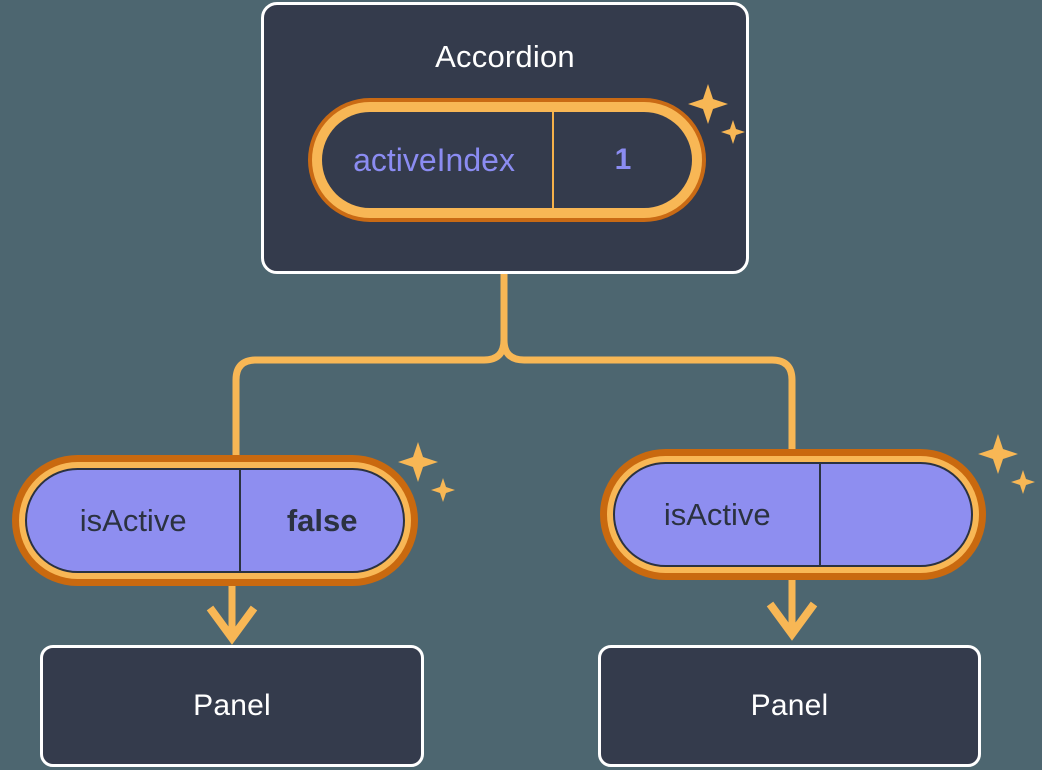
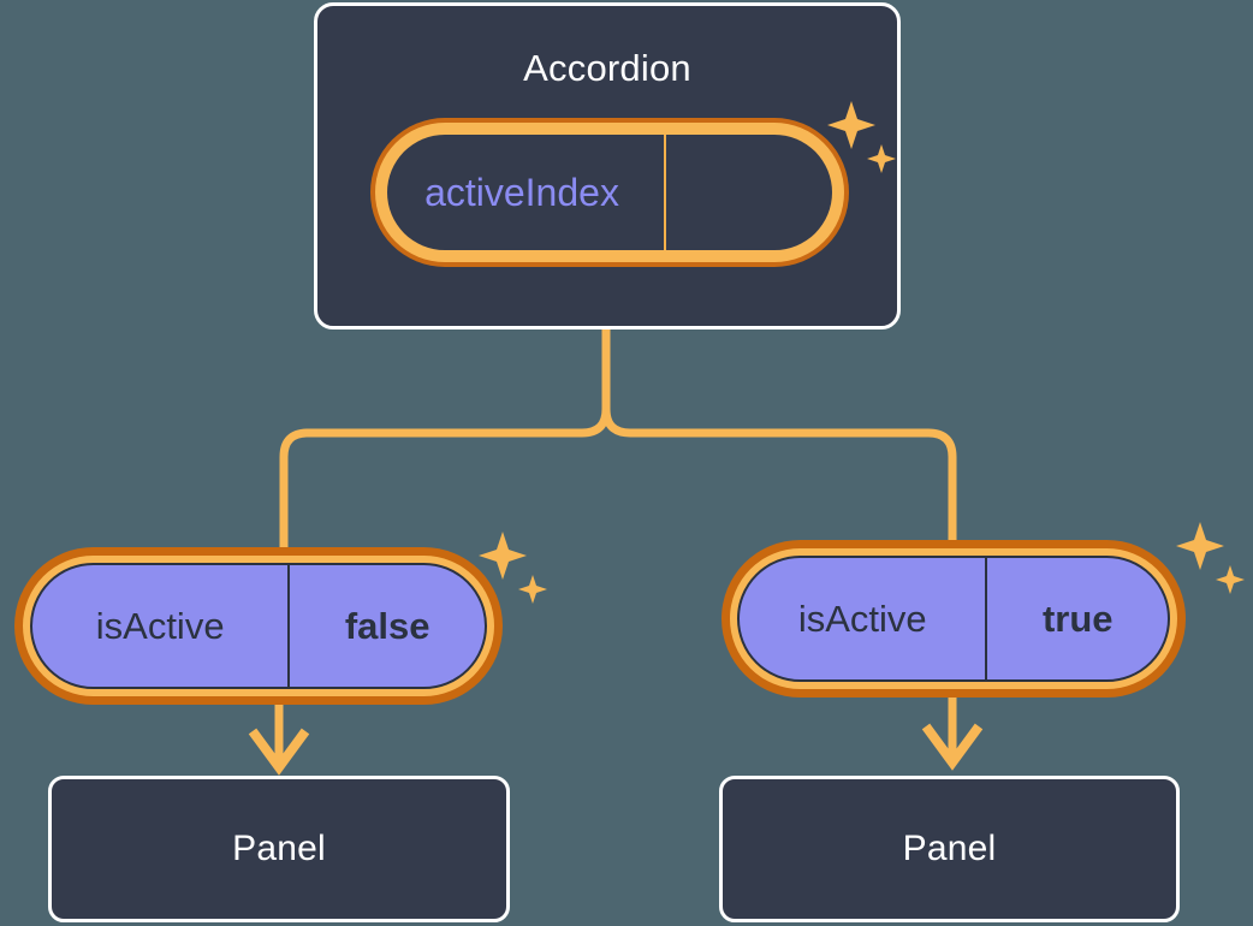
  Accordion
  activeIndex
- 1
  isActive
  false
  Panel
  isActive
+ true
  Panel
